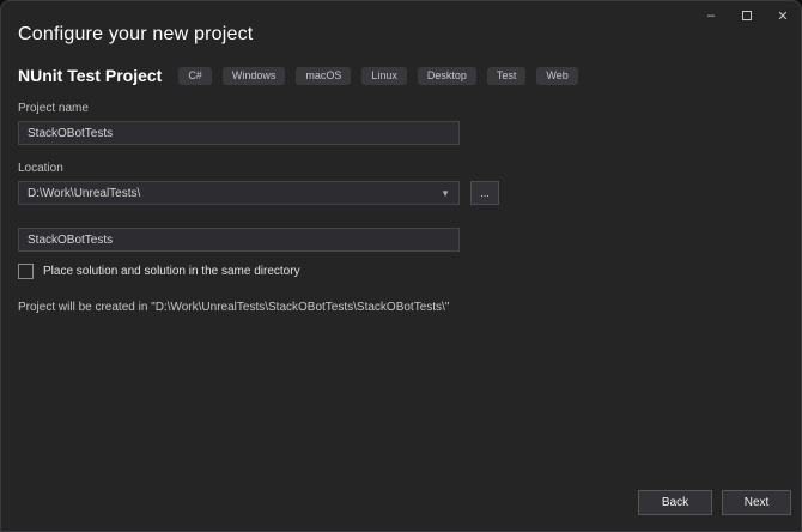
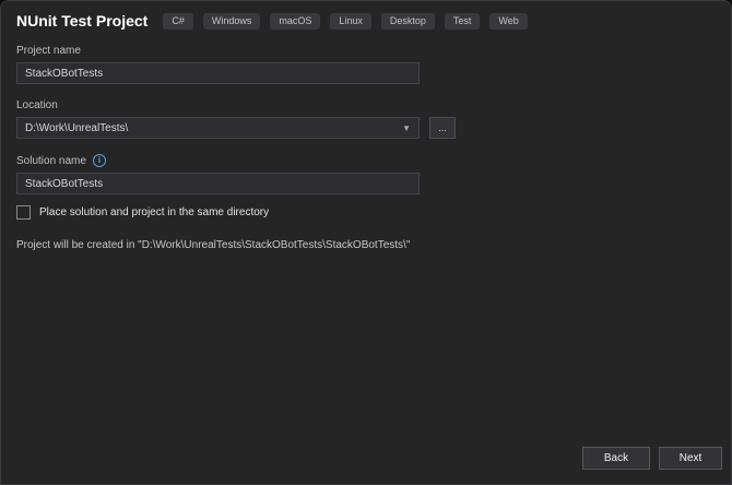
- Configure your new project
- –
- ✕
  NUnit Test Project
  C#
  Windows
  macOS
  Linux
  Desktop
  Test
  Web
  Project name
  StackOBotTests
  Location
  D:\Work\UnrealTests\
  ▼
  ...
+ Solution name
+ i
  StackOBotTests
- Place solution and solution in the same directory
+ Place solution and project in the same directory
  Project will be created in "D:\Work\UnrealTests\StackOBotTests\StackOBotTests\"
  Back
  Next
